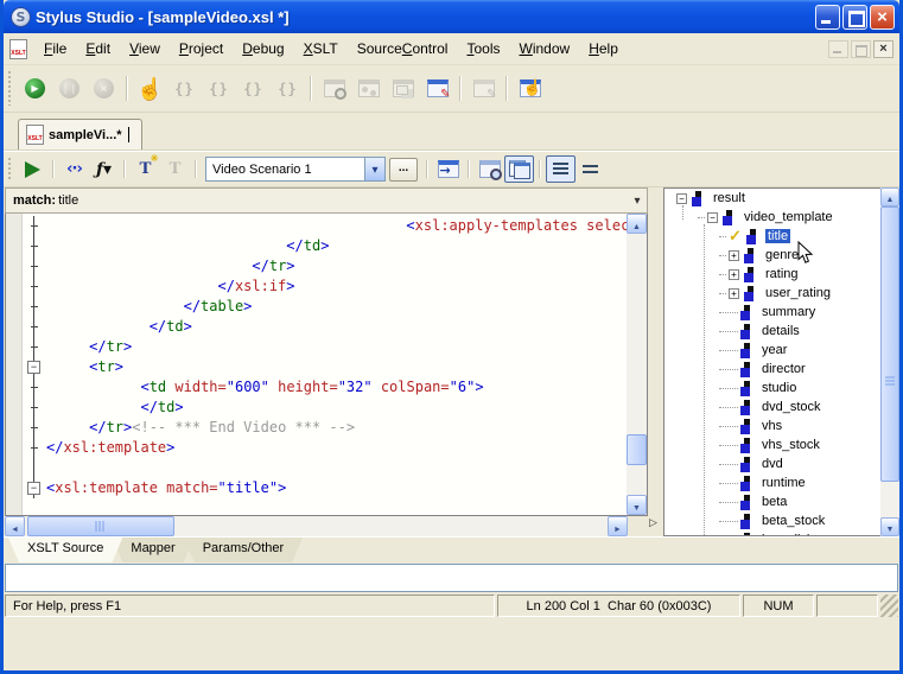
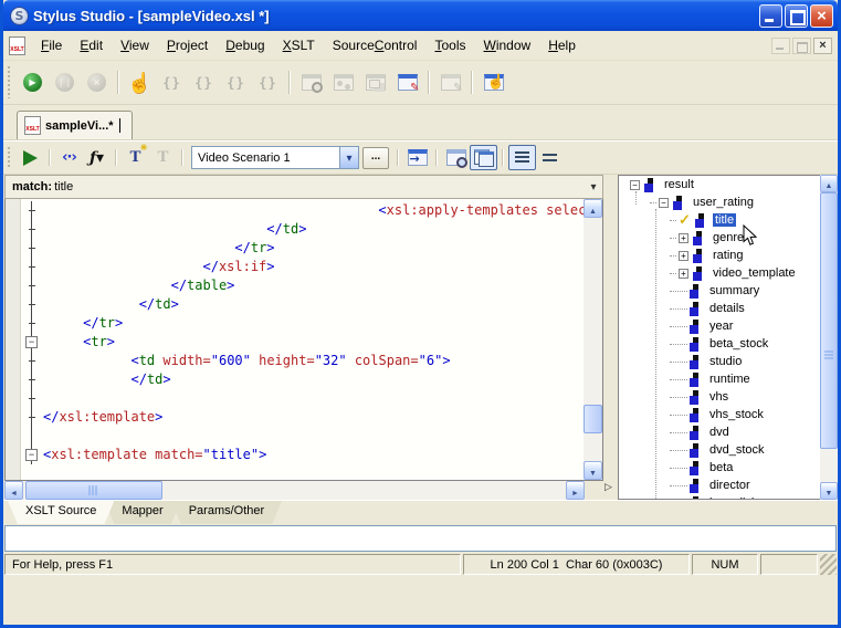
  S
  Stylus Studio - [sampleVideo.xsl *]
  ×
  File
  Edit
  View
  Project
  Debug
  XSLT
  SourceControl
  Tools
  Window
  Help
  ×
  ▶
  ❘❘
  ×
  ☝
  {}
  {}
  {}
  {}
  sampleVi...*
  ‹·›
  ƒ▾
  T
  T
  Video Scenario 1
  ...
  match:
  title
  <xsl:apply-templates selec
  </td>
  </tr>
  </xsl:if>
  </table>
  </td>
  </tr>
  <tr>
  <td width="600" height="32" colSpan="6">
  </td>
- </tr><!-- *** End Video *** -->
  </xsl:template>
  <xsl:template match="title">
  result
- video_template
+ user_rating
  title
  genre
  rating
- user_rating
+ video_template
  summary
  details
  year
- director
+ beta_stock
  studio
- dvd_stock
+ runtime
  vhs
  vhs_stock
  dvd
- runtime
+ dvd_stock
  beta
- beta_stock
+ director
  XSLT Source
  Mapper
  Params/Other
  For Help, press F1
  Ln 200 Col 1 Char 60 (0x003C)
  NUM
